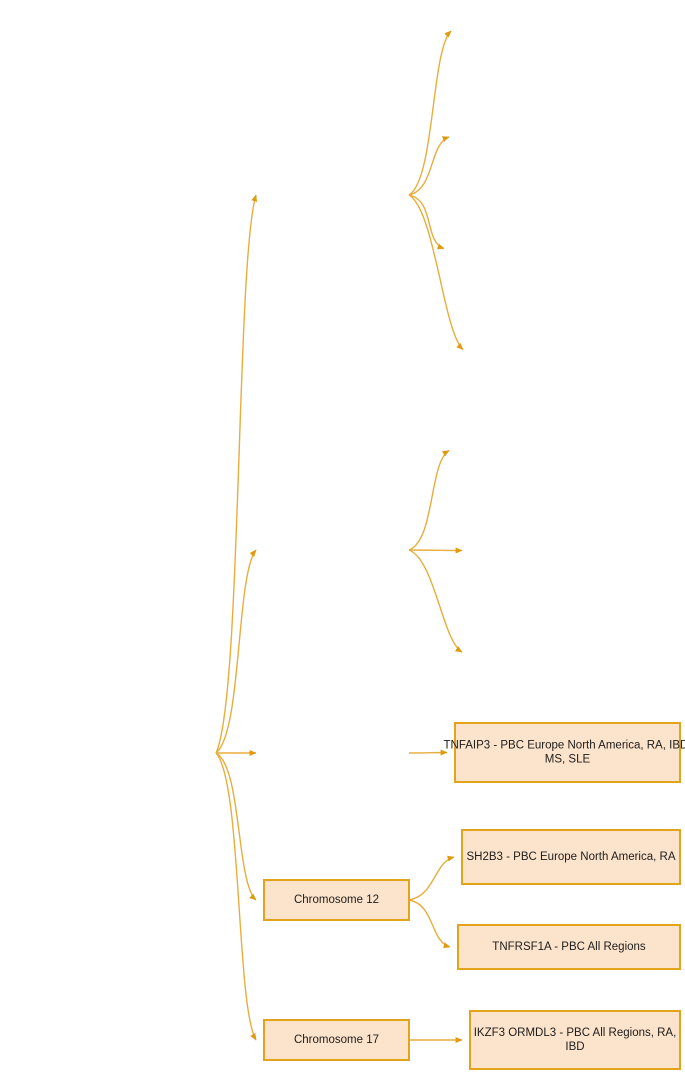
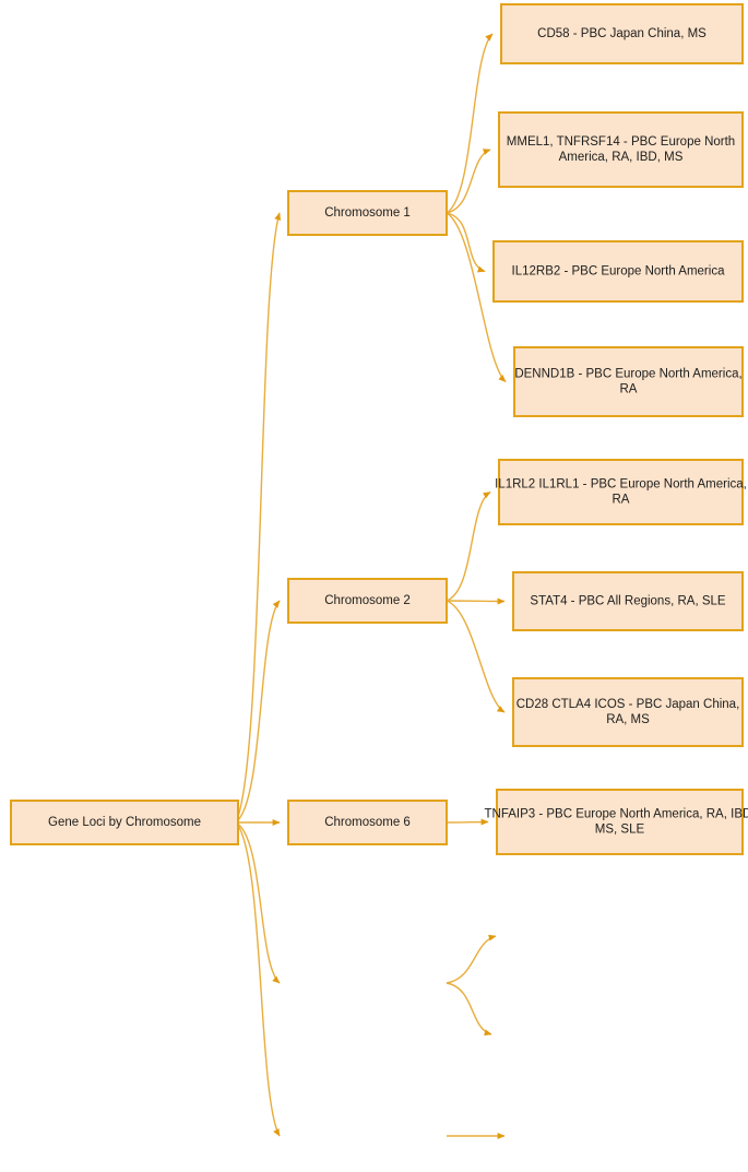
+ Gene Loci by Chromosome
+ Chromosome 1
+ CD58 - PBC Japan China, MS
+ MMEL1, TNFRSF14 - PBC Europe North America, RA, IBD, MS
+ IL12RB2 - PBC Europe North America
+ DENND1B - PBC Europe North America, RA
+ Chromosome 2
+ IL1RL2 IL1RL1 - PBC Europe North America, RA
+ STAT4 - PBC All Regions, RA, SLE
+ CD28 CTLA4 ICOS - PBC Japan China, RA, MS
+ Chromosome 6
  TNFAIP3 - PBC Europe North America, RA, IBD MS, SLE
- Chromosome 12
- SH2B3 - PBC Europe North America, RA
- TNFRSF1A - PBC All Regions
- Chromosome 17
- IKZF3 ORMDL3 - PBC All Regions, RA, IBD
